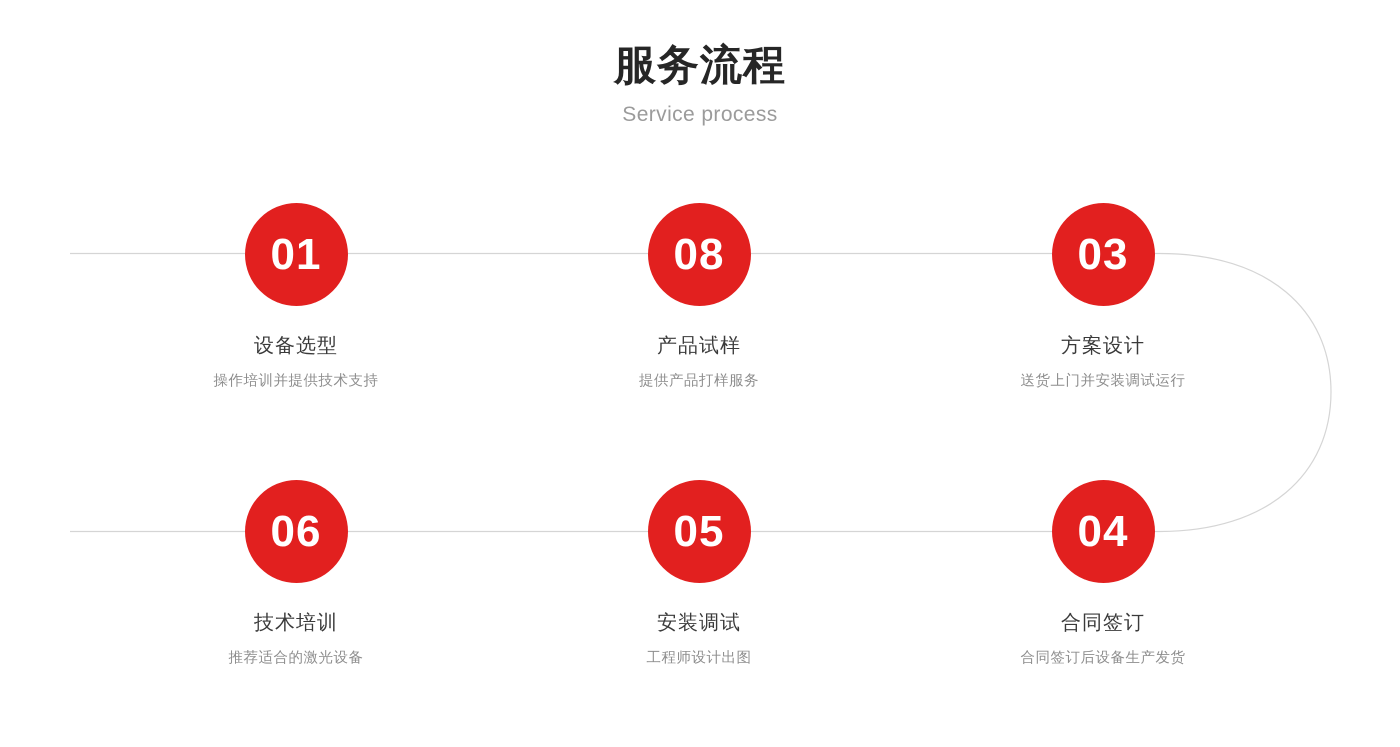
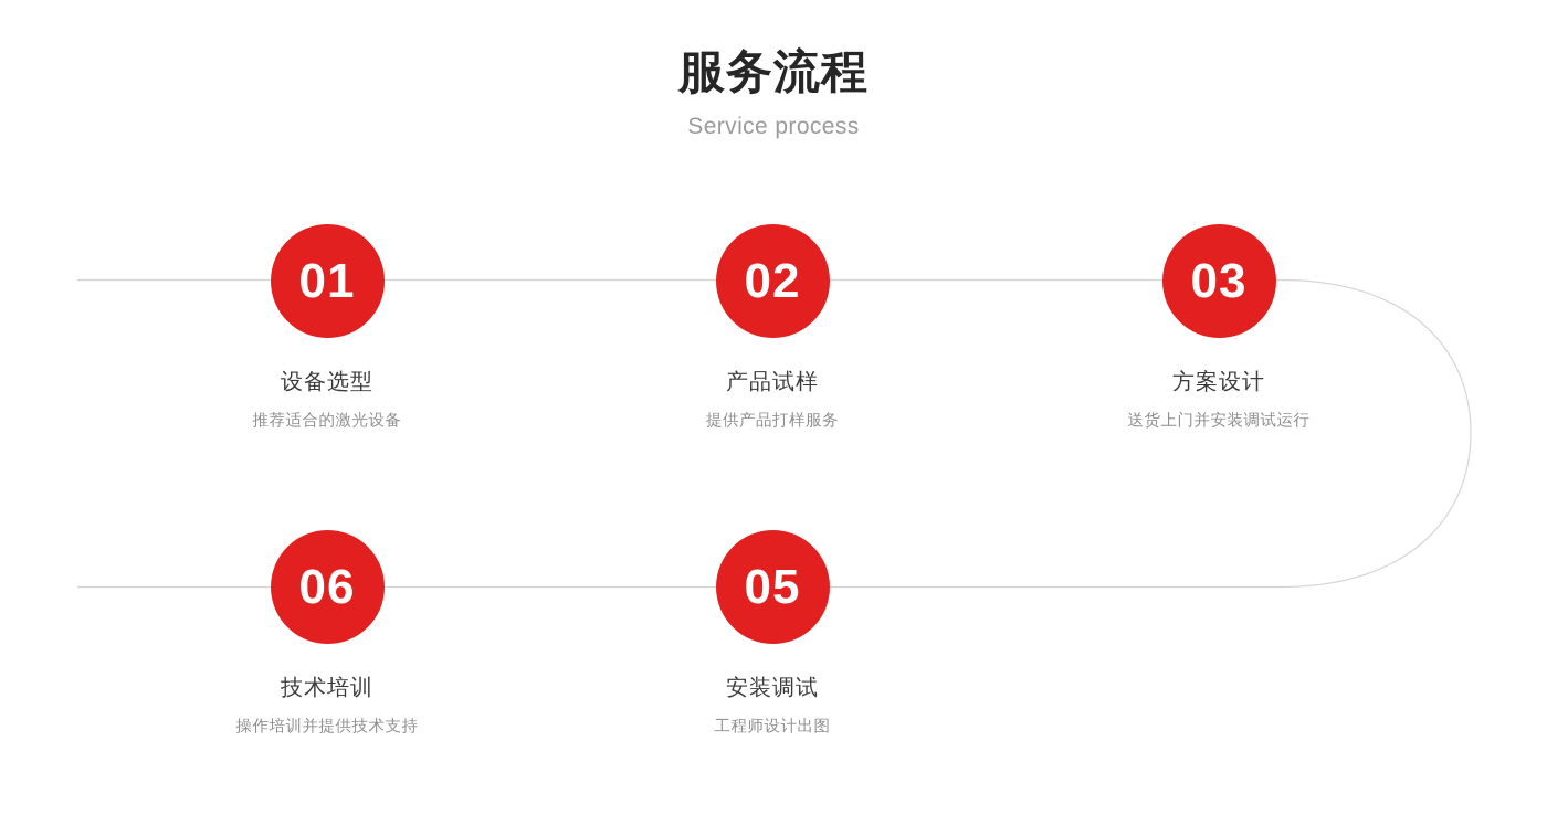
  服务流程
  Service process
  01
  设备选型
- 操作培训并提供技术支持
+ 推荐适合的激光设备
- 08
+ 02
  产品试样
  提供产品打样服务
  03
  方案设计
  送货上门并安装调试运行
- 04
- 合同签订
- 合同签订后设备生产发货
  05
  安装调试
  工程师设计出图
  06
  技术培训
- 推荐适合的激光设备
+ 操作培训并提供技术支持
